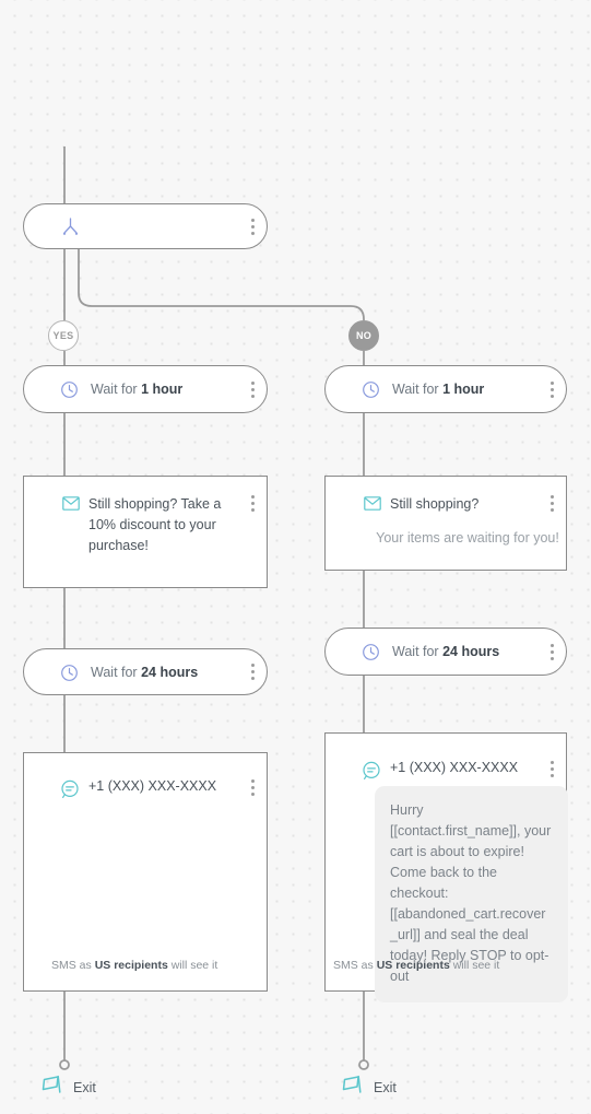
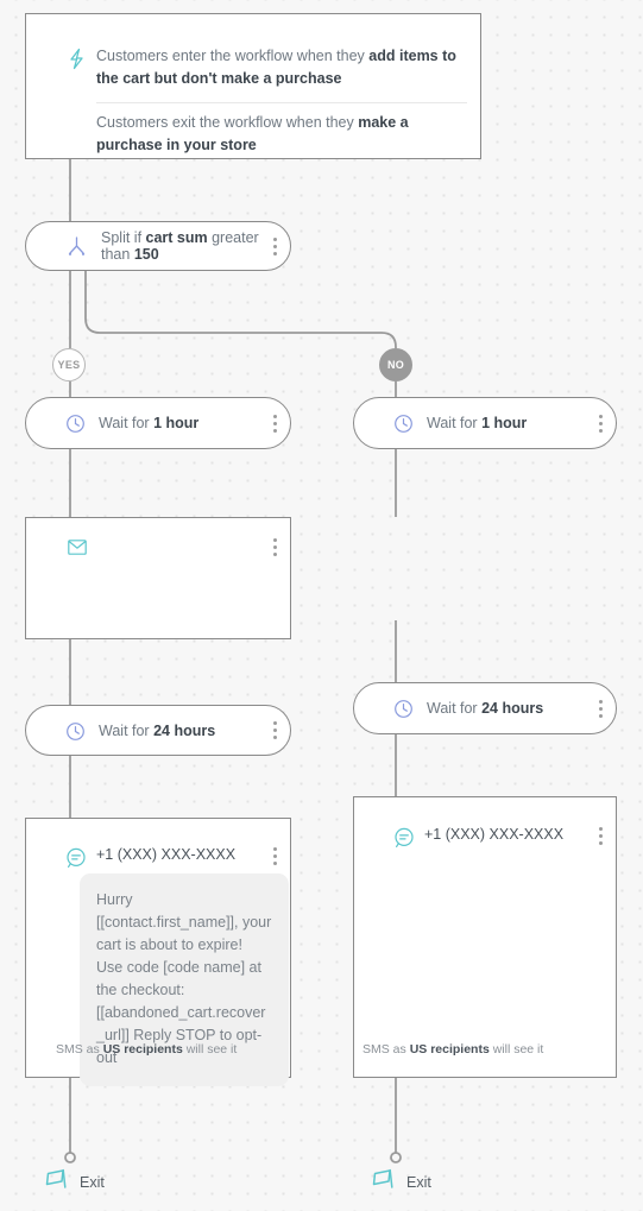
+ Customers enter the workflow when they add items to the cart but don't make a purchase
+ Customers exit the workflow when they make a purchase in your store
+ Split if cart sum greater than 150
  YES
  NO
  Wait for 1 hour
  Wait for 1 hour
- Still shopping? Take a 10% discount to your purchase!
- Still shopping?
- Your items are waiting for you!
  Wait for 24 hours
  Wait for 24 hours
  +1 (XXX) XXX-XXXX
+ Hurry [[contact.first_name]], your cart is about to expire! Use code [code name] at the checkout: [[abandoned_cart.recover_url]] Reply STOP to opt-out
  +1 (XXX) XXX-XXXX
- Hurry [[contact.first_name]], your cart is about to expire! Come back to the checkout: [[abandoned_cart.recover_url]] and seal the deal today! Reply STOP to opt-out
  SMS as US recipients will see it
  SMS as US recipients will see it
  Exit
  Exit
